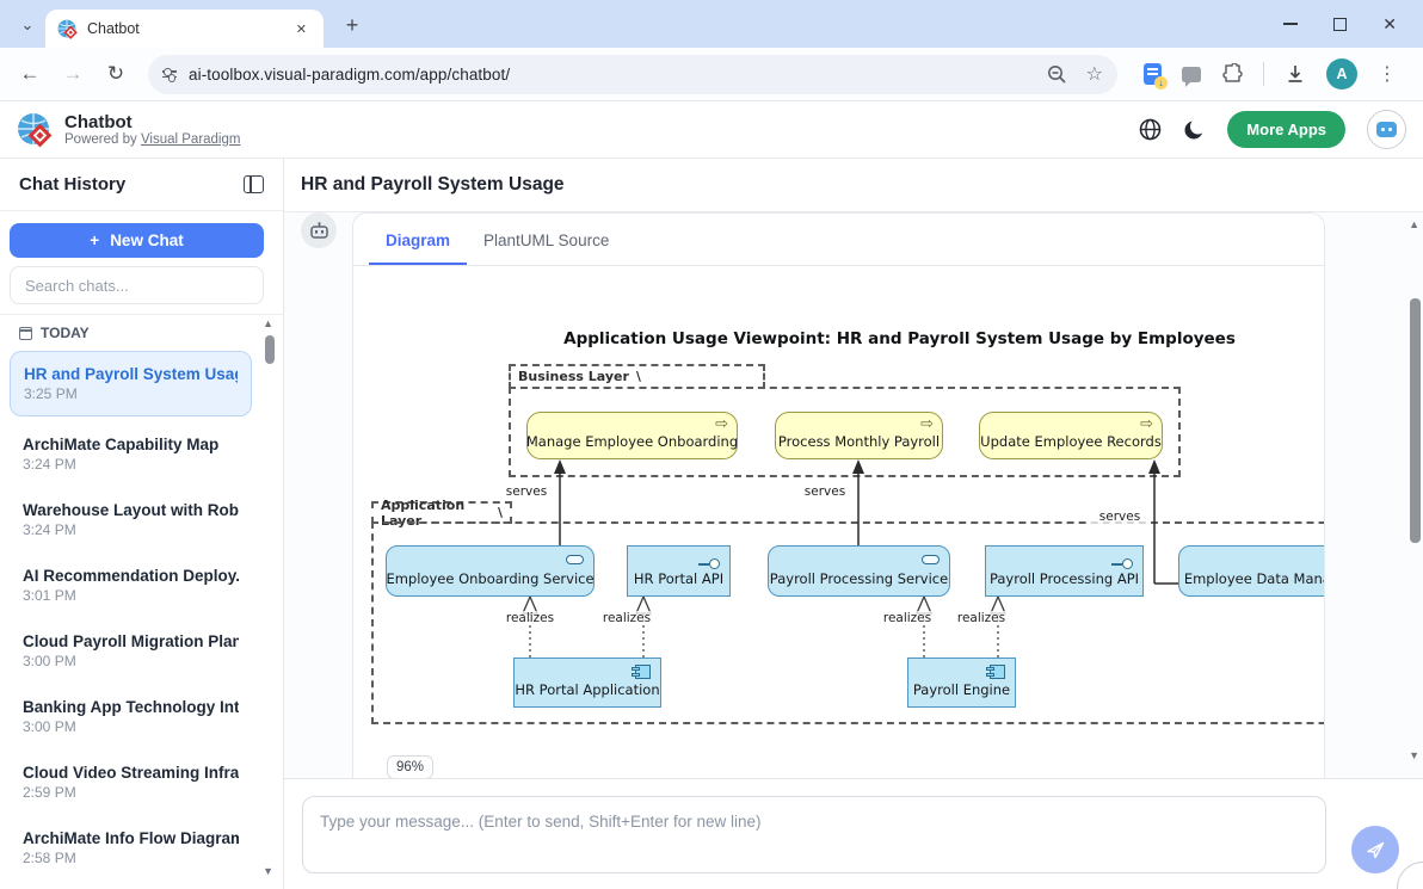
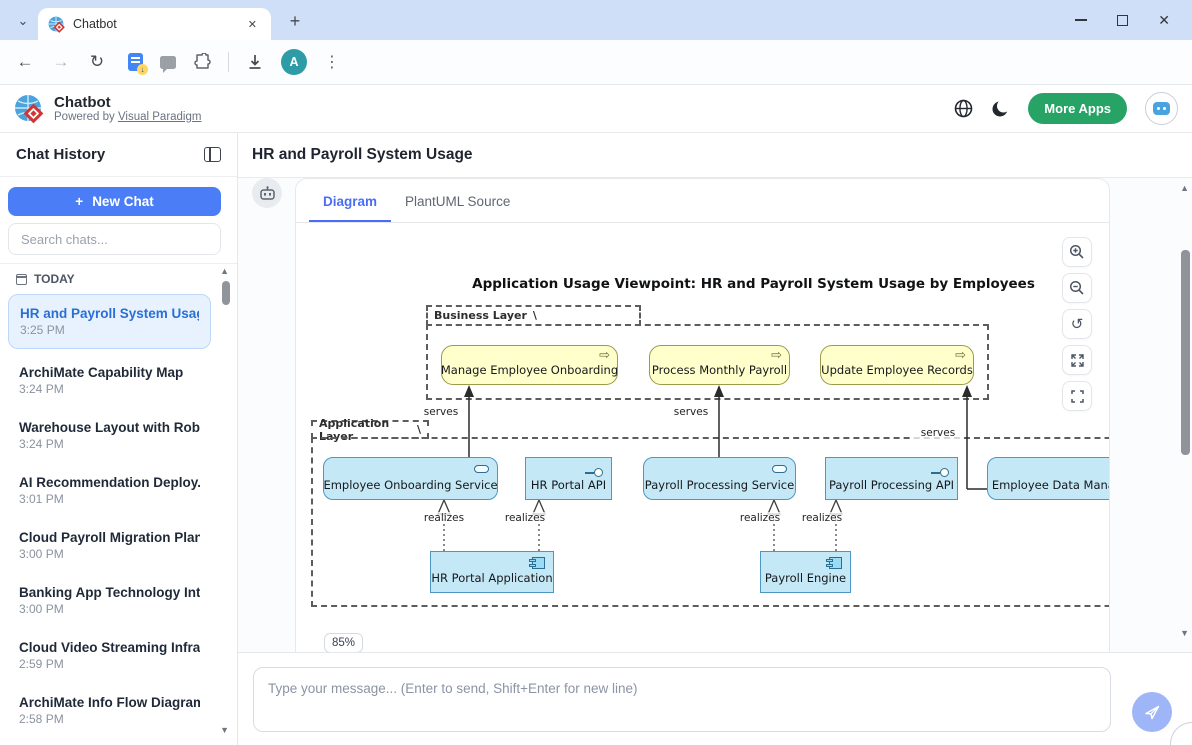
  ⌄
  Chatbot
  ✕
  +
  ✕
  ←
  →
  ↻
- ai-toolbox.visual-paradigm.com/app/chatbot/
- ☆
  ↓
  A
  ⋮
  Chatbot
  Powered by Visual Paradigm
  More Apps
  Chat History
  +
  New Chat
  Search chats...
  TODAY
  HR and Payroll System Usa
  3:25 PM
  ArchiMate Capability Map
  3:24 PM
  Warehouse Layout with Rob
  3:24 PM
  AI Recommendation Deploy.
  3:01 PM
  Cloud Payroll Migration Plan
  3:00 PM
  Banking App Technology Int
  3:00 PM
  Cloud Video Streaming Infra
  2:59 PM
  ArchiMate Info Flow Diagram
  2:58 PM
  ▲
  ▼
  HR and Payroll System Usage
  Diagram
  PlantUML Source
  Application Usage Viewpoint: HR and Payroll System Usage by Employees
  Business Layer
  \
  Application Layer
  \
  serves
  serves
  serves
  realizes
  realizes
  realizes
  realizes
  ⇨
  Manage Employee Onboarding
  ⇨
  Process Monthly Payroll
  ⇨
  Update Employee Records
  Employee Onboarding Service
  HR Portal API
  Payroll Processing Service
  Payroll Processing API
  Employee Data Man
  HR Portal Application
  Payroll Engine
+ ↺
- 96%
+ 85%
  ▲
  ▼
  Type your message... (Enter to send, Shift+Enter for new line)
